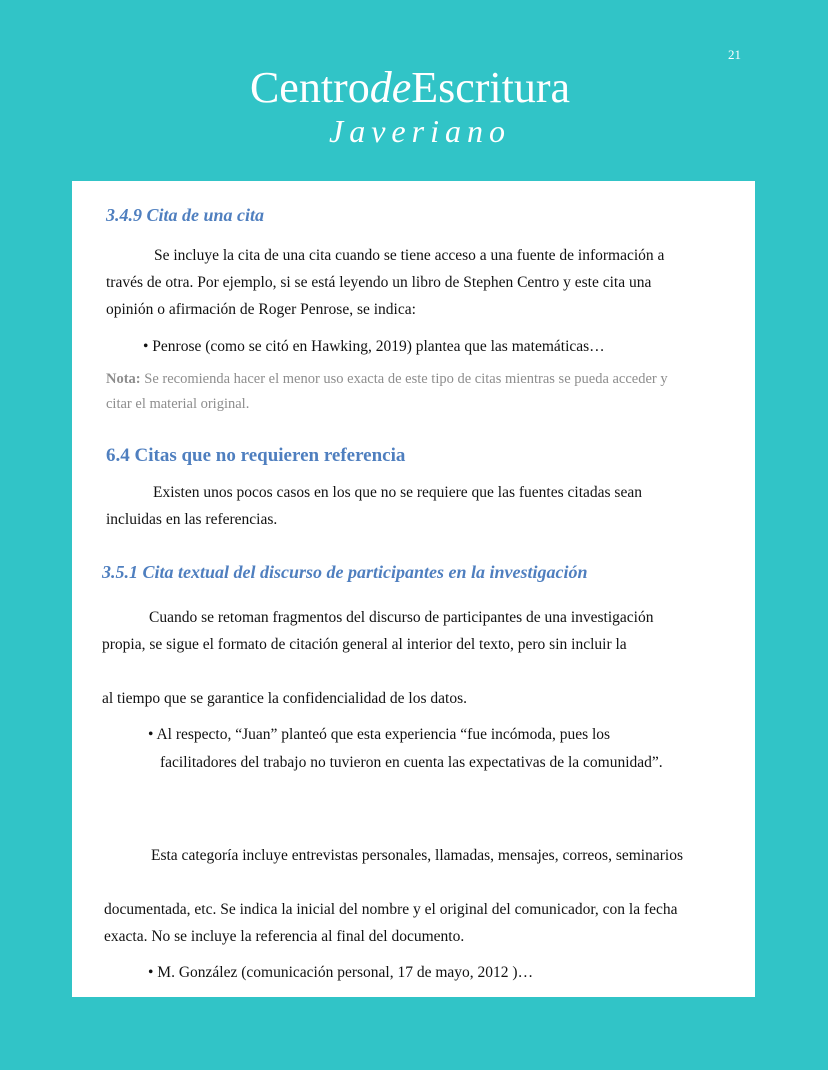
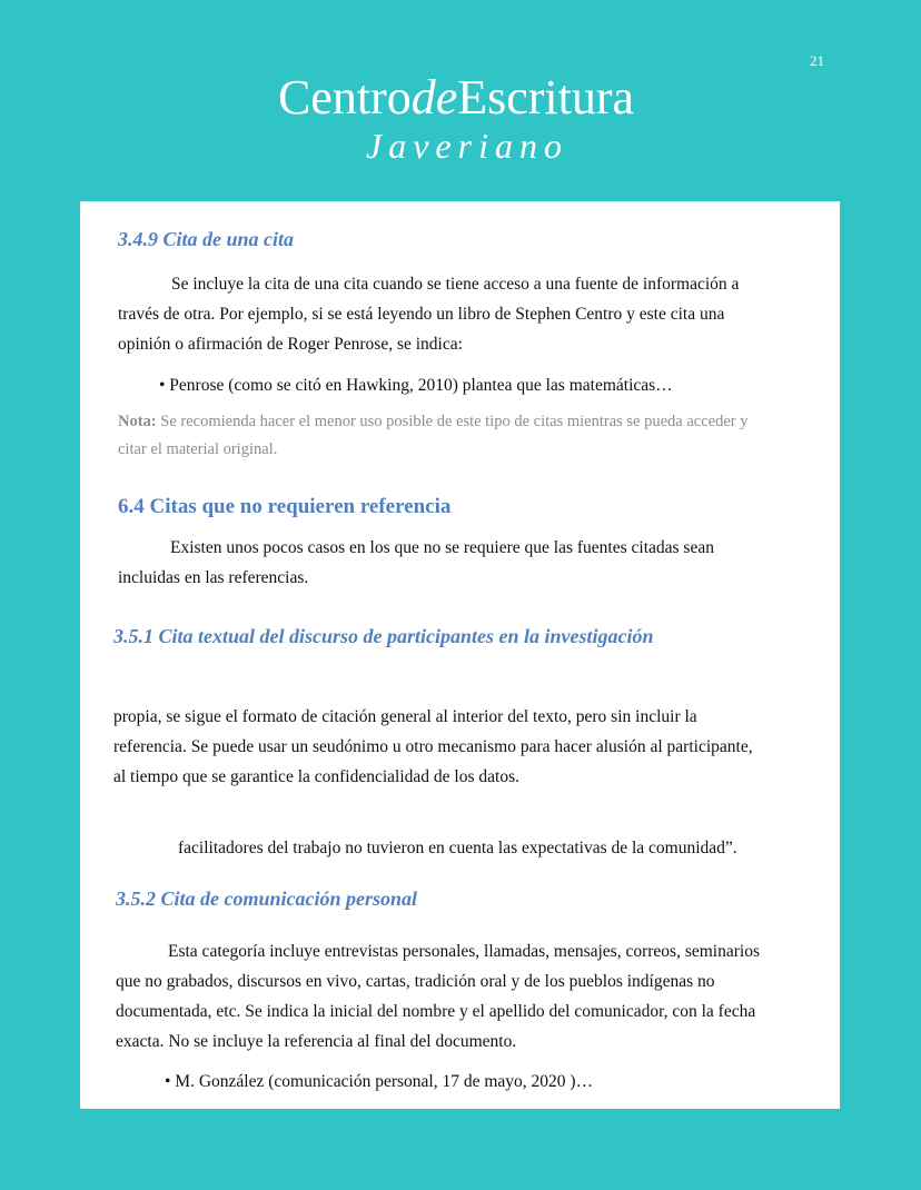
  21
  CentrodeEscritura
  Javeriano
  3.4.9 Cita de una cita
  Se incluye la cita de una cita cuando se tiene acceso a una fuente de información a
  través de otra. Por ejemplo, si se está leyendo un libro de Stephen Centro y este cita una
  opinión o afirmación de Roger Penrose, se indica:
- • Penrose (como se citó en Hawking, 2019) plantea que las matemáticas…
+ • Penrose (como se citó en Hawking, 2010) plantea que las matemáticas…
- Nota: Se recomienda hacer el menor uso exacta de este tipo de citas mientras se pueda acceder y
+ Nota: Se recomienda hacer el menor uso posible de este tipo de citas mientras se pueda acceder y
  citar el material original.
  6.4 Citas que no requieren referencia
  Existen unos pocos casos en los que no se requiere que las fuentes citadas sean
  incluidas en las referencias.
  3.5.1 Cita textual del discurso de participantes en la investigación
- Cuando se retoman fragmentos del discurso de participantes de una investigación
  propia, se sigue el formato de citación general al interior del texto, pero sin incluir la
+ referencia. Se puede usar un seudónimo u otro mecanismo para hacer alusión al participante,
  al tiempo que se garantice la confidencialidad de los datos.
- • Al respecto, “Juan” planteó que esta experiencia “fue incómoda, pues los
  facilitadores del trabajo no tuvieron en cuenta las expectativas de la comunidad”.
+ 3.5.2 Cita de comunicación personal
  Esta categoría incluye entrevistas personales, llamadas, mensajes, correos, seminarios
+ que no grabados, discursos en vivo, cartas, tradición oral y de los pueblos indígenas no
- documentada, etc. Se indica la inicial del nombre y el original del comunicador, con la fecha
+ documentada, etc. Se indica la inicial del nombre y el apellido del comunicador, con la fecha
  exacta. No se incluye la referencia al final del documento.
- • M. González (comunicación personal, 17 de mayo, 2012 )…
+ • M. González (comunicación personal, 17 de mayo, 2020 )…
